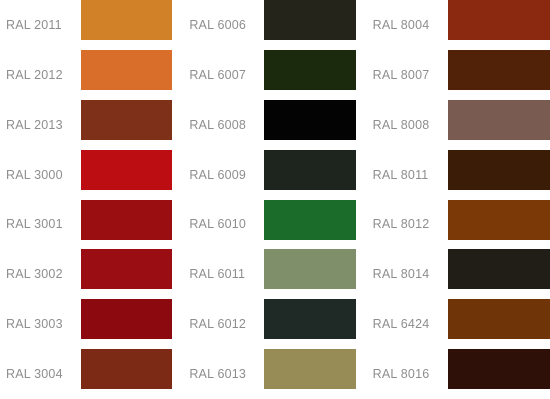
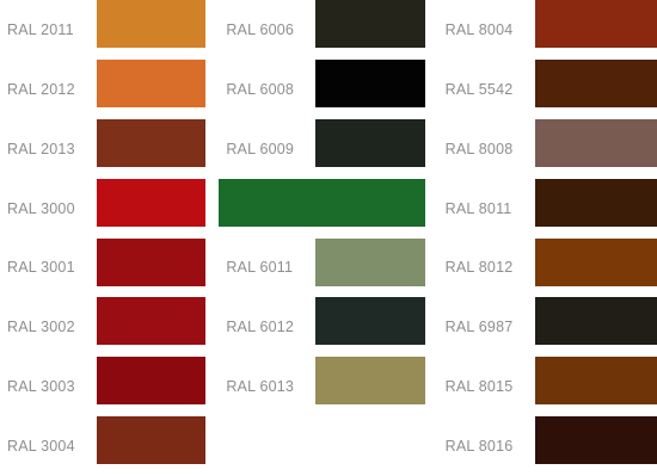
  RAL 2011
  RAL 2012
  RAL 2013
  RAL 3000
  RAL 3001
  RAL 3002
  RAL 3003
  RAL 3004
  RAL 6006
- RAL 6007
  RAL 6008
  RAL 6009
- RAL 6010
  RAL 6011
  RAL 6012
  RAL 6013
  RAL 8004
- RAL 8007
+ RAL 5542
  RAL 8008
  RAL 8011
  RAL 8012
- RAL 8014
+ RAL 6987
- RAL 6424
+ RAL 8015
  RAL 8016
